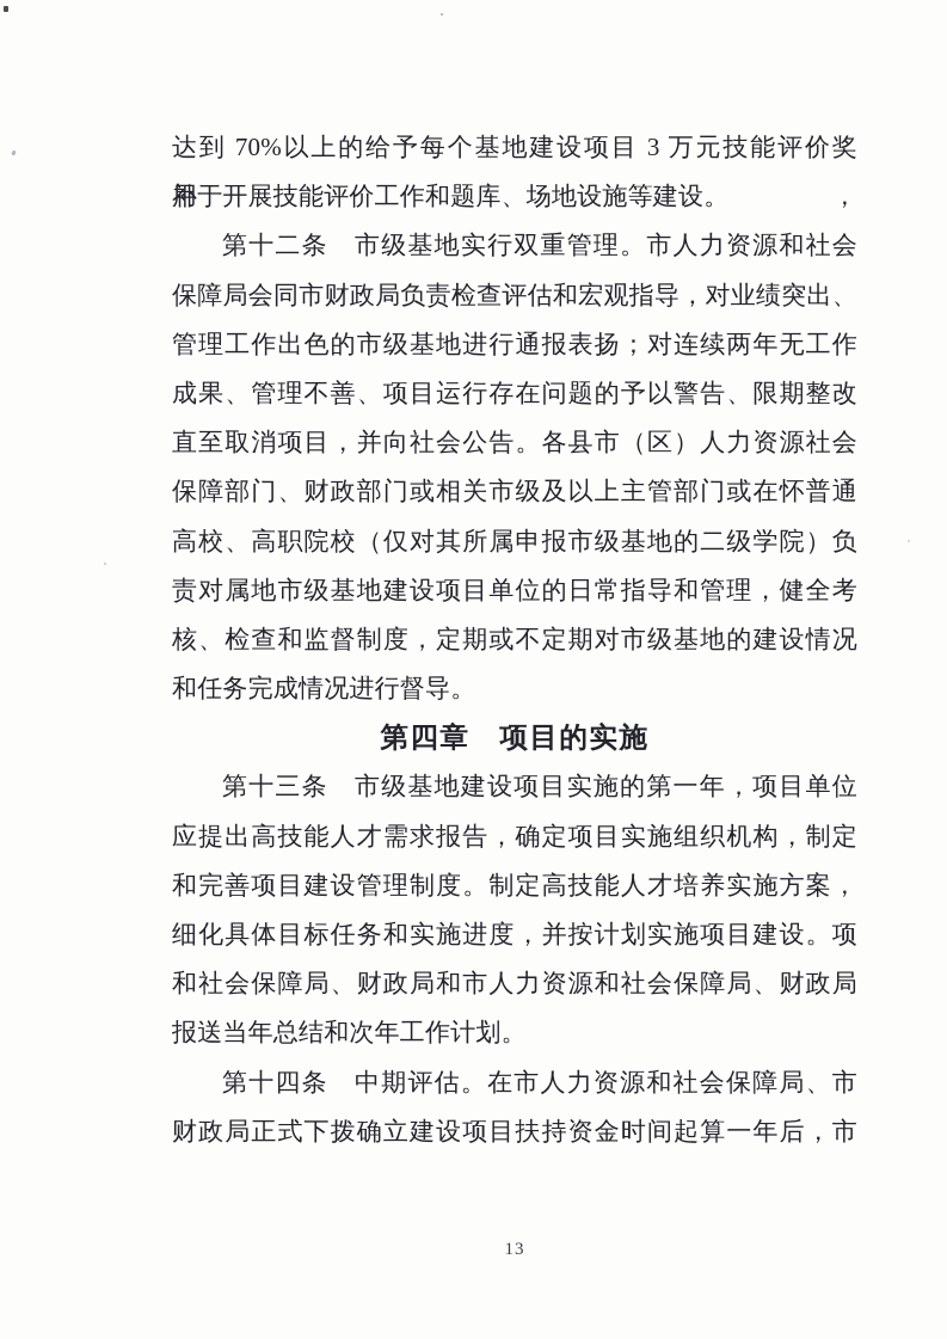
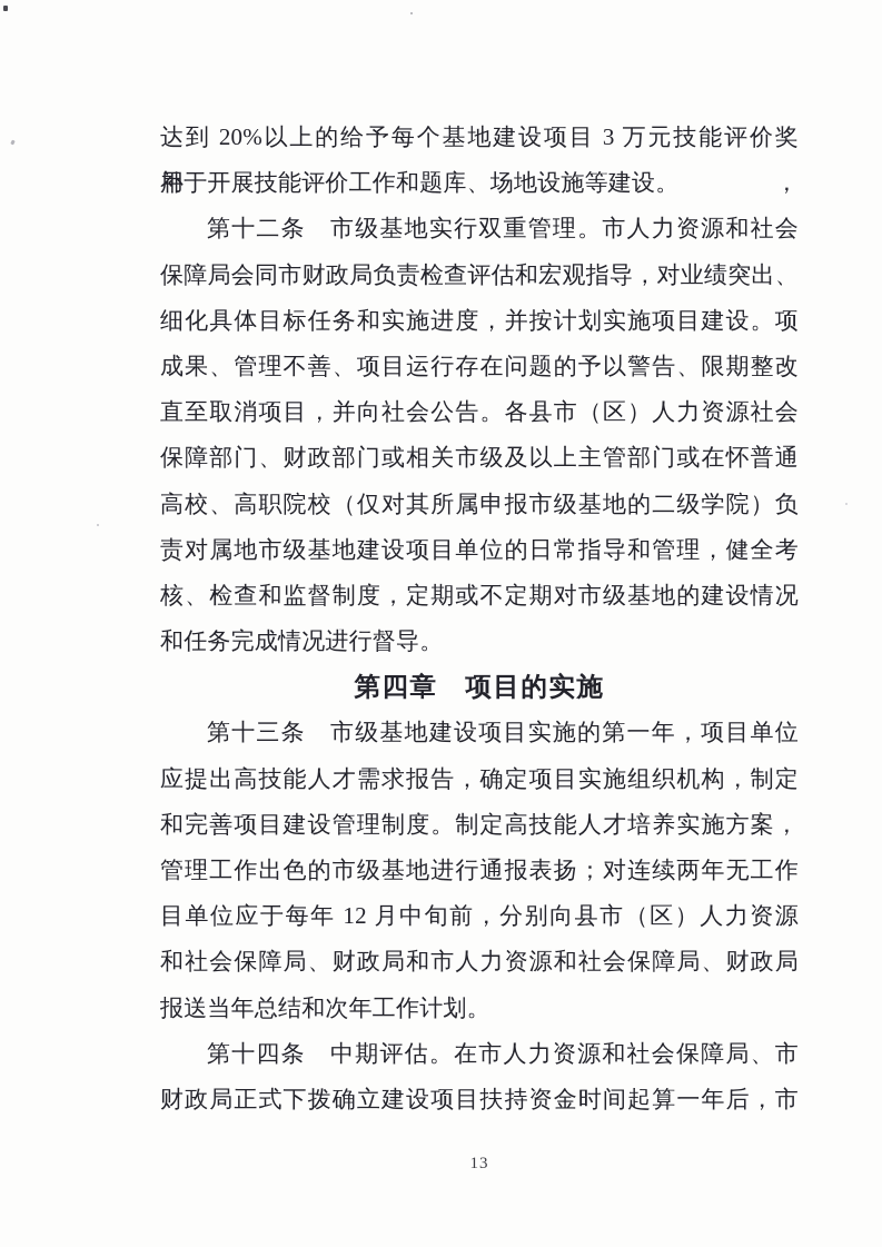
- 达到 70%以上的给予每个基地建设项目 3 万元技能评价奖补，
+ 达到 20%以上的给予每个基地建设项目 3 万元技能评价奖补，
  用于开展技能评价工作和题库、场地设施等建设。
  第十二条 市级基地实行双重管理。市人力资源和社会
  保障局会同市财政局负责检查评估和宏观指导，对业绩突出、
- 管理工作出色的市级基地进行通报表扬；对连续两年无工作
+ 细化具体目标任务和实施进度，并按计划实施项目建设。项
  成果、管理不善、项目运行存在问题的予以警告、限期整改
  直至取消项目，并向社会公告。各县市（区）人力资源社会
  保障部门、财政部门或相关市级及以上主管部门或在怀普通
  高校、高职院校（仅对其所属申报市级基地的二级学院）负
  责对属地市级基地建设项目单位的日常指导和管理，健全考
  核、检查和监督制度，定期或不定期对市级基地的建设情况
  和任务完成情况进行督导。
  第四章 项目的实施
  第十三条 市级基地建设项目实施的第一年，项目单位
  应提出高技能人才需求报告，确定项目实施组织机构，制定
  和完善项目建设管理制度。制定高技能人才培养实施方案，
- 细化具体目标任务和实施进度，并按计划实施项目建设。项
+ 管理工作出色的市级基地进行通报表扬；对连续两年无工作
+ 目单位应于每年 12 月中旬前，分别向县市（区）人力资源
  和社会保障局、财政局和市人力资源和社会保障局、财政局
  报送当年总结和次年工作计划。
  第十四条 中期评估。在市人力资源和社会保障局、市
  财政局正式下拨确立建设项目扶持资金时间起算一年后，市
  13
